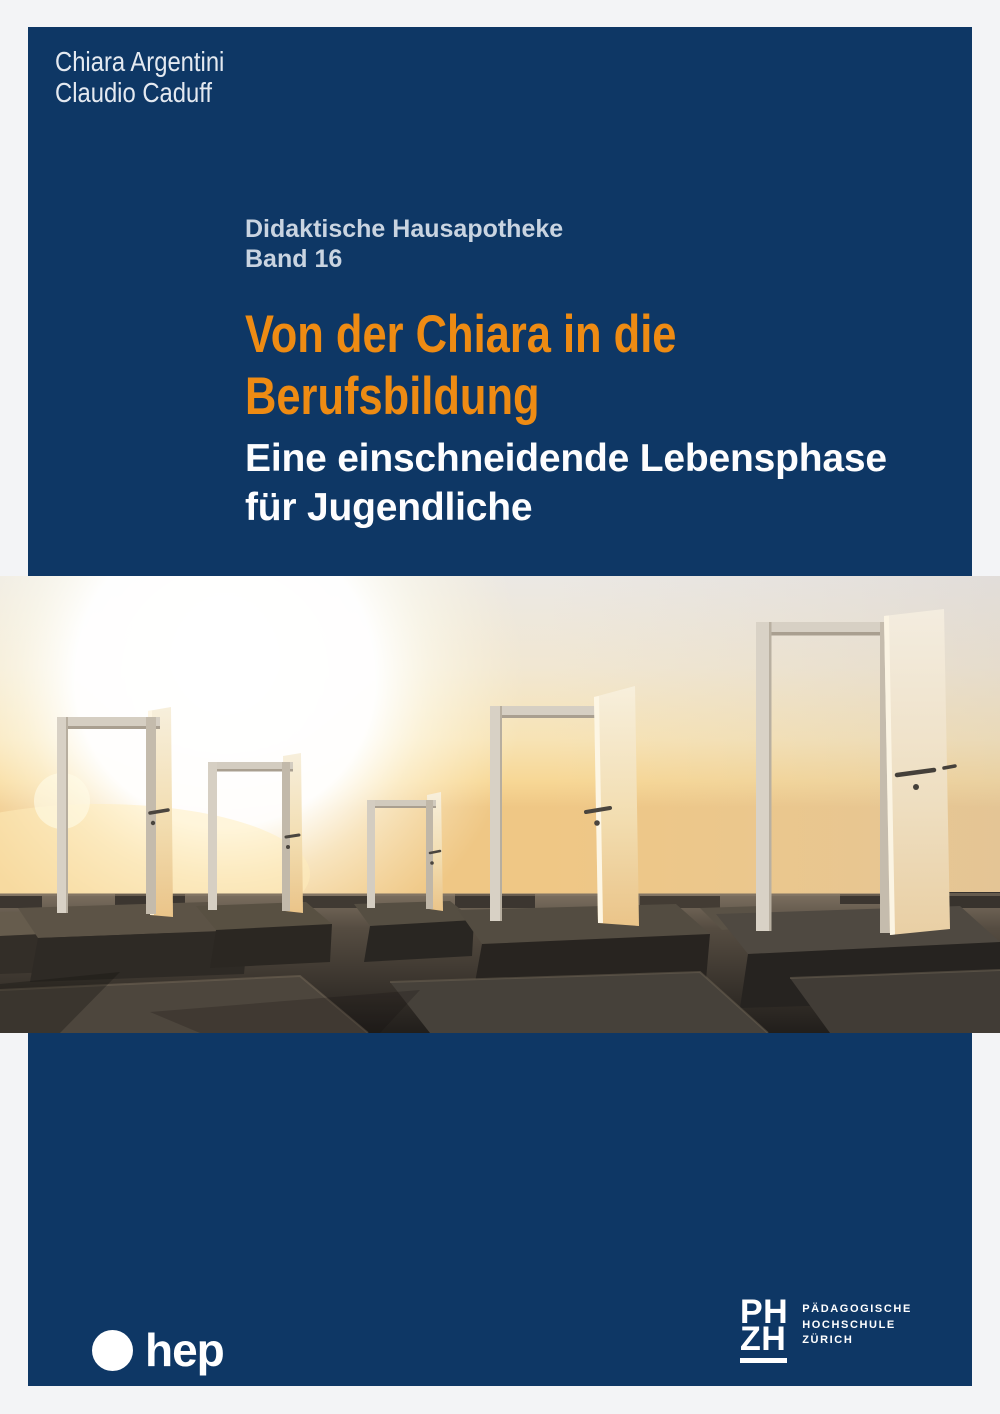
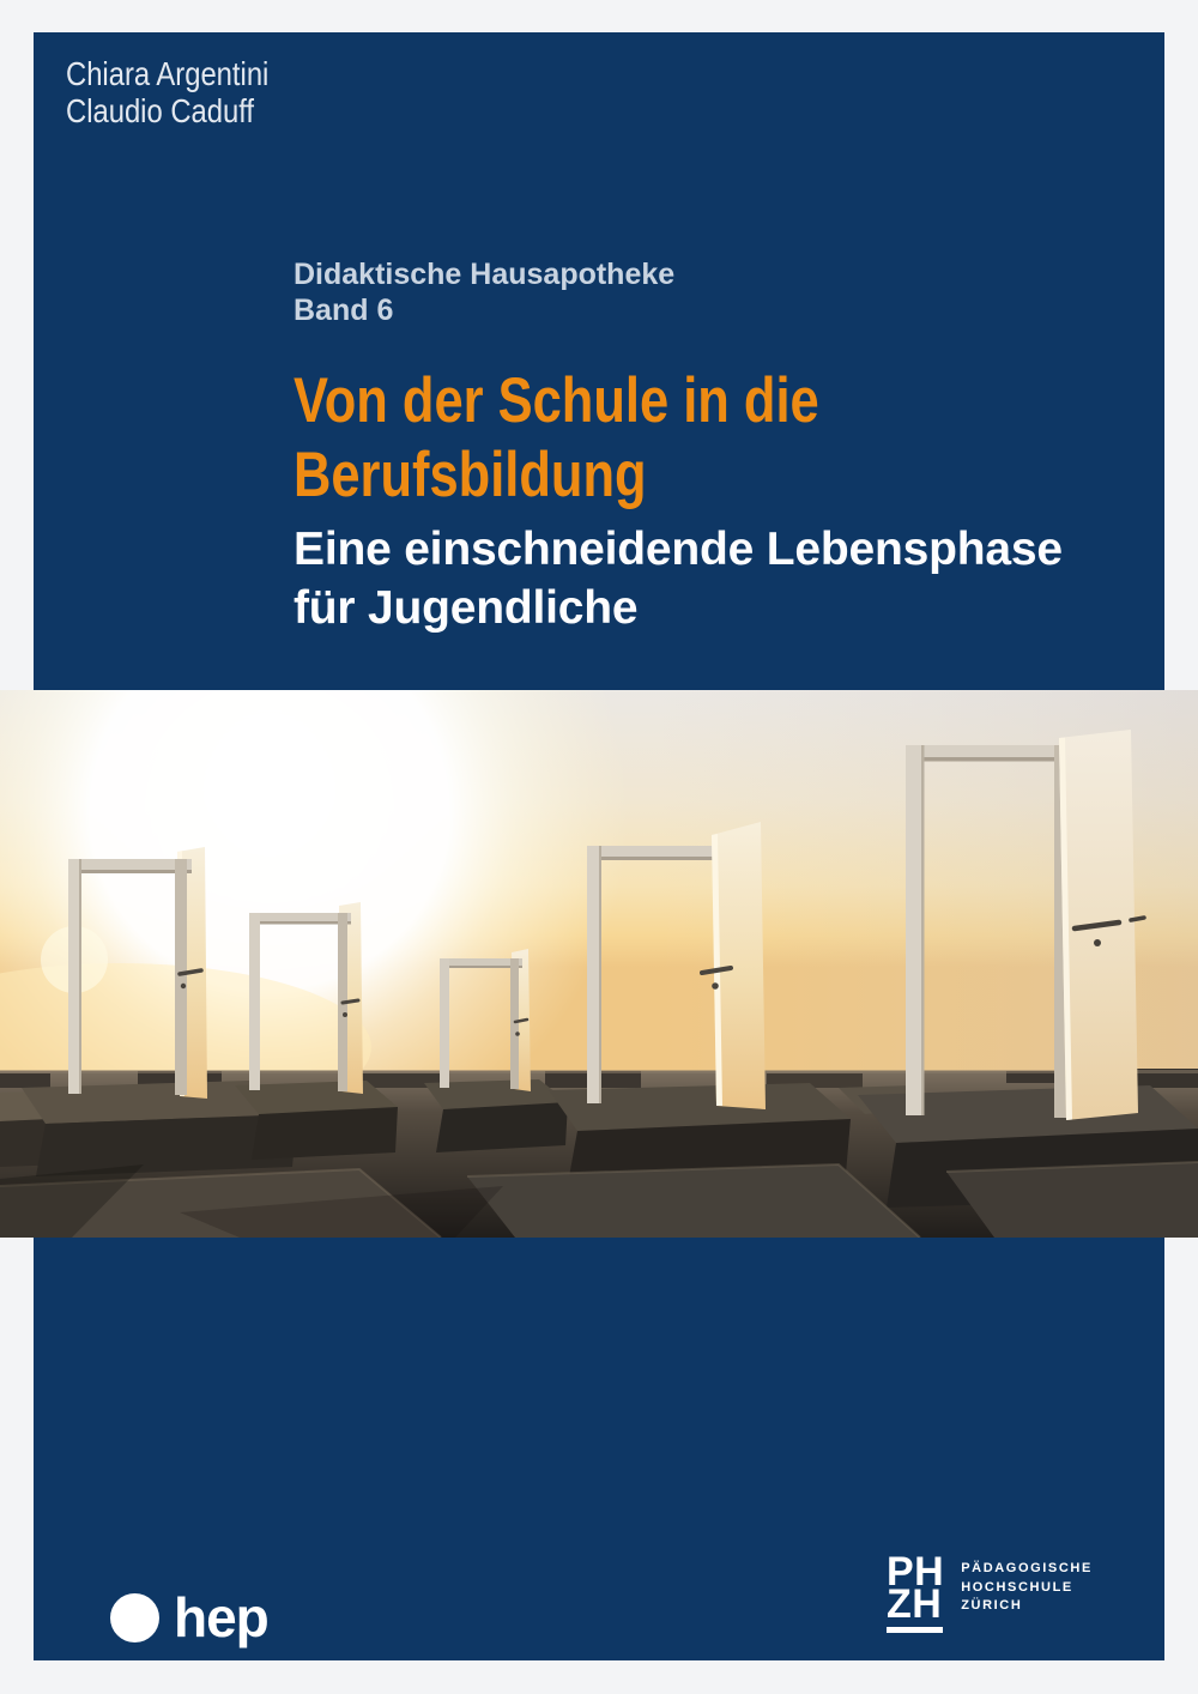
  Chiara Argentini
  Claudio Caduff
  Didaktische Hausapotheke
- Band 16
+ Band 6
- Von der Chiara in die
+ Von der Schule in die
  Berufsbildung
  Eine einschneidende Lebensphase
  für Jugendliche
  hep
  PH
  ZH
  PÄDAGOGISCHE
  HOCHSCHULE
  ZÜRICH
